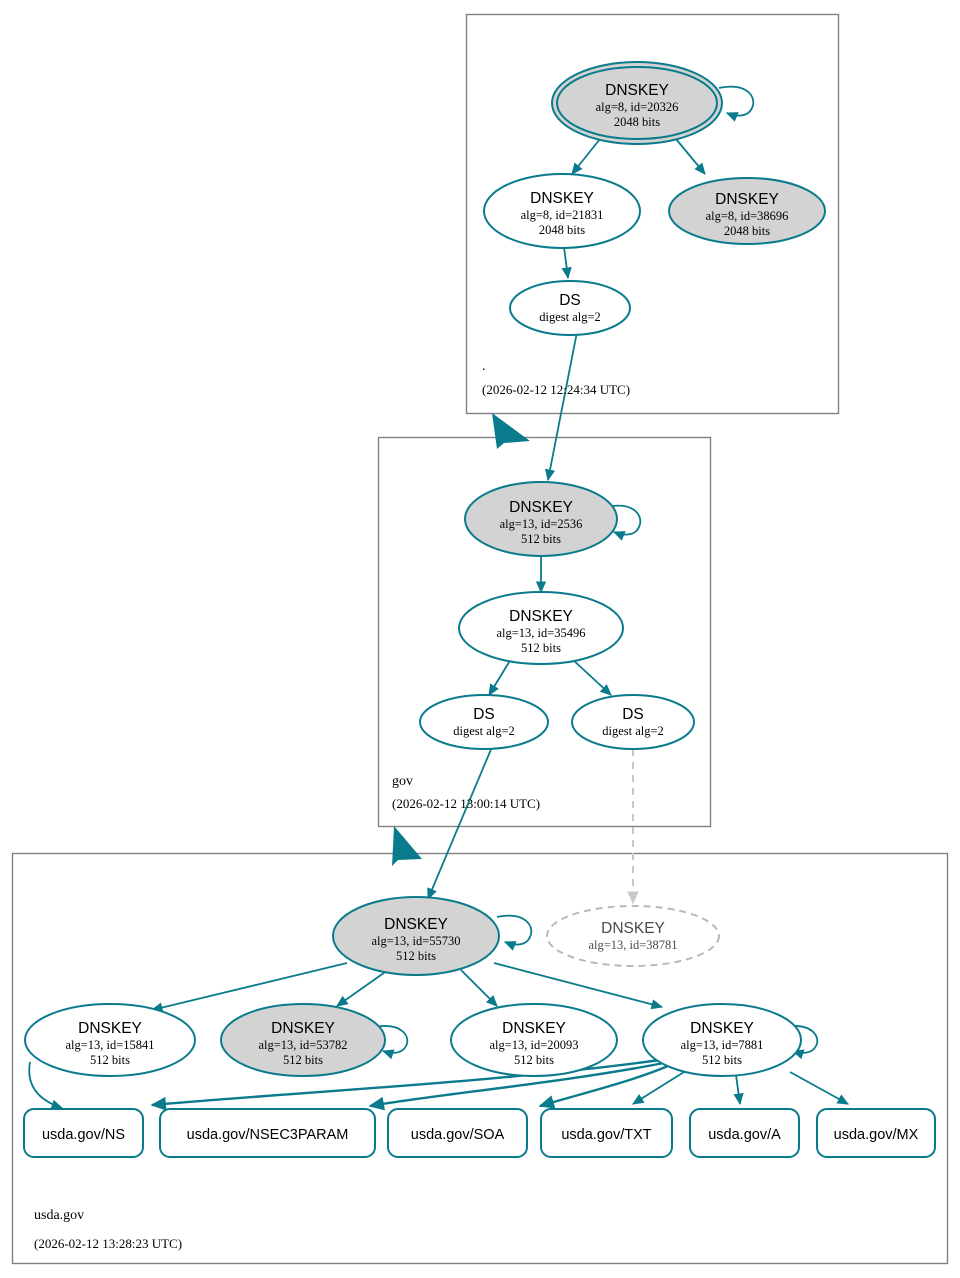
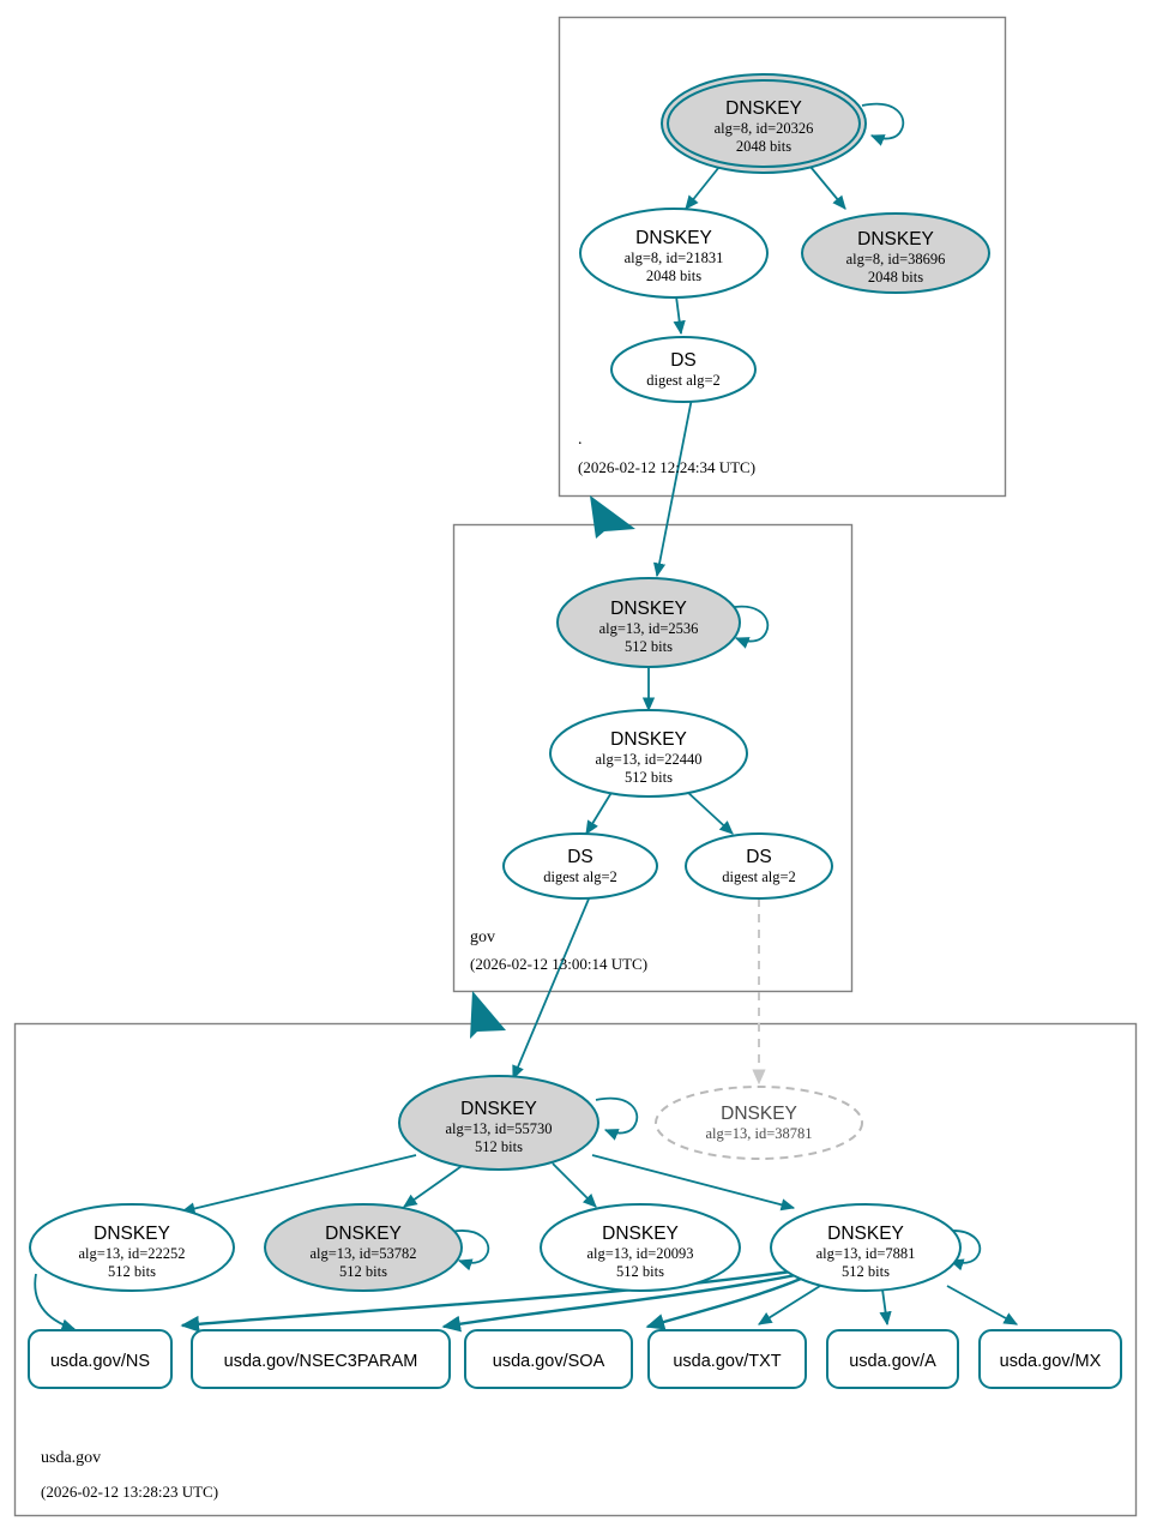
  DNSKEY
  alg=8, id=20326
  2048 bits
  DNSKEY
  alg=8, id=21831
  2048 bits
  DNSKEY
  alg=8, id=38696
  2048 bits
  DS
  digest alg=2
  .
  (2026-02-12 12:24:34 UTC)
  DNSKEY
  alg=13, id=2536
  512 bits
  DNSKEY
- alg=13, id=35496
+ alg=13, id=22440
  512 bits
  DS
  digest alg=2
  DS
  digest alg=2
  gov
  (2026-02-12 13:00:14 UTC)
  DNSKEY
  alg=13, id=55730
  512 bits
  DNSKEY
  alg=13, id=38781
  DNSKEY
- alg=13, id=15841
+ alg=13, id=22252
  512 bits
  DNSKEY
  alg=13, id=53782
  512 bits
  DNSKEY
  alg=13, id=20093
  512 bits
  DNSKEY
  alg=13, id=7881
  512 bits
  usda.gov/NS
  usda.gov/NSEC3PARAM
  usda.gov/SOA
  usda.gov/TXT
  usda.gov/A
  usda.gov/MX
  usda.gov
  (2026-02-12 13:28:23 UTC)
